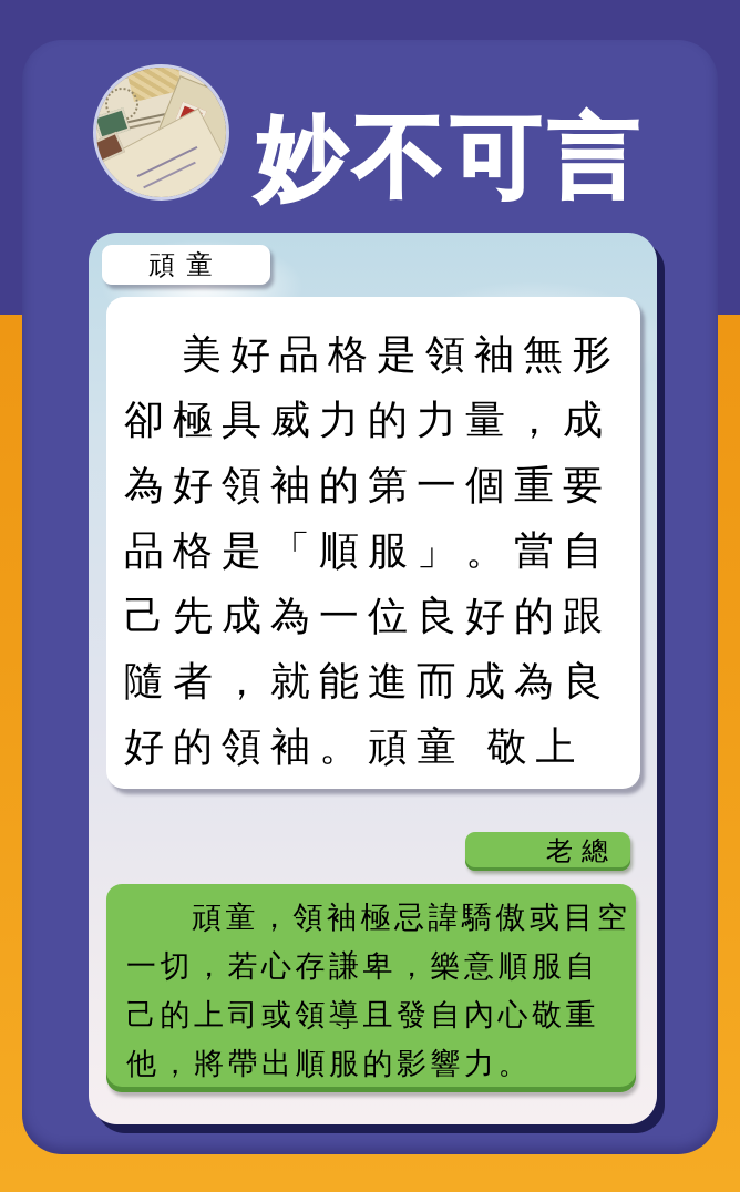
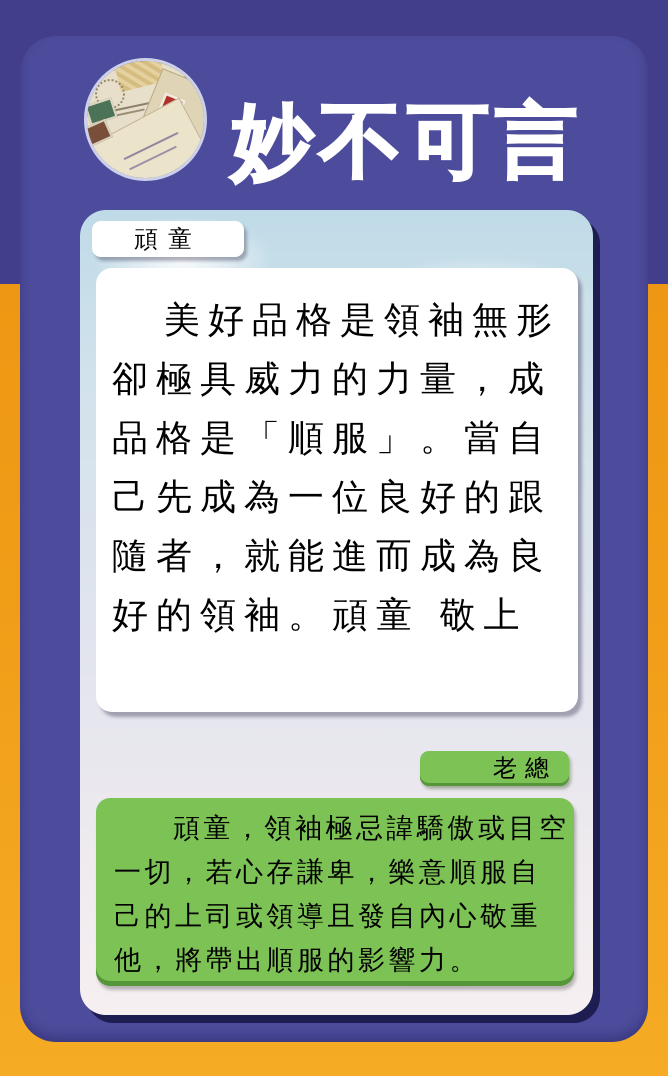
  妙不可言
  頑童
  美好品格是領袖無形
  卻極具威力的力量，成
- 為好領袖的第一個重要
  品格是「順服」。當自
  己先成為一位良好的跟
  隨者，就能進而成為良
  好的領袖。頑童 敬上
  老總
  頑童，領袖極忌諱驕傲或目空
  一切，若心存謙卑，樂意順服自
  己的上司或領導且發自內心敬重
  他，將帶出順服的影響力。
